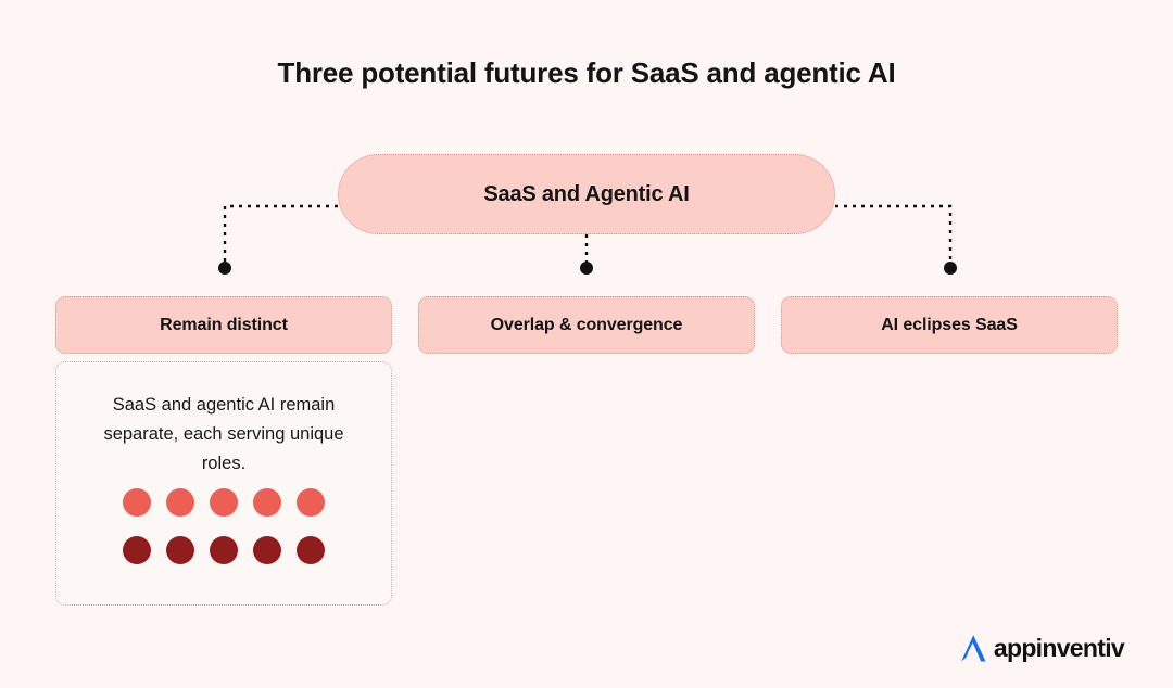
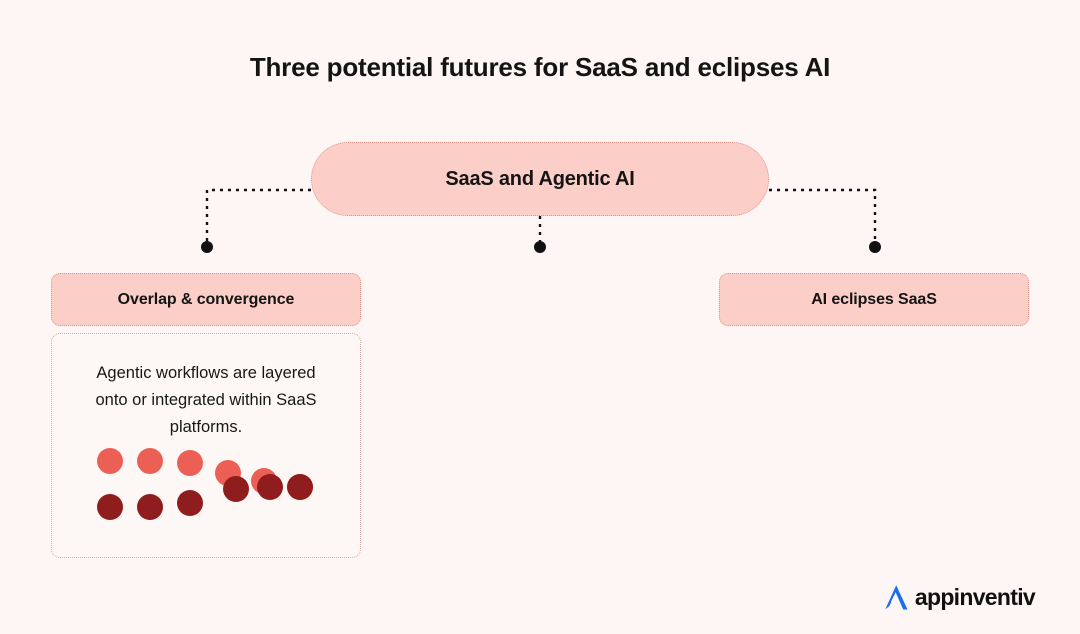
- Three potential futures for SaaS and agentic AI
+ Three potential futures for SaaS and eclipses AI
  SaaS and Agentic AI
- Remain distinct
- SaaS and agentic AI remain separate, each serving unique roles.
  Overlap & convergence
+ Agentic workflows are layered onto or integrated within SaaS platforms.
  AI eclipses SaaS
  appinventiv
